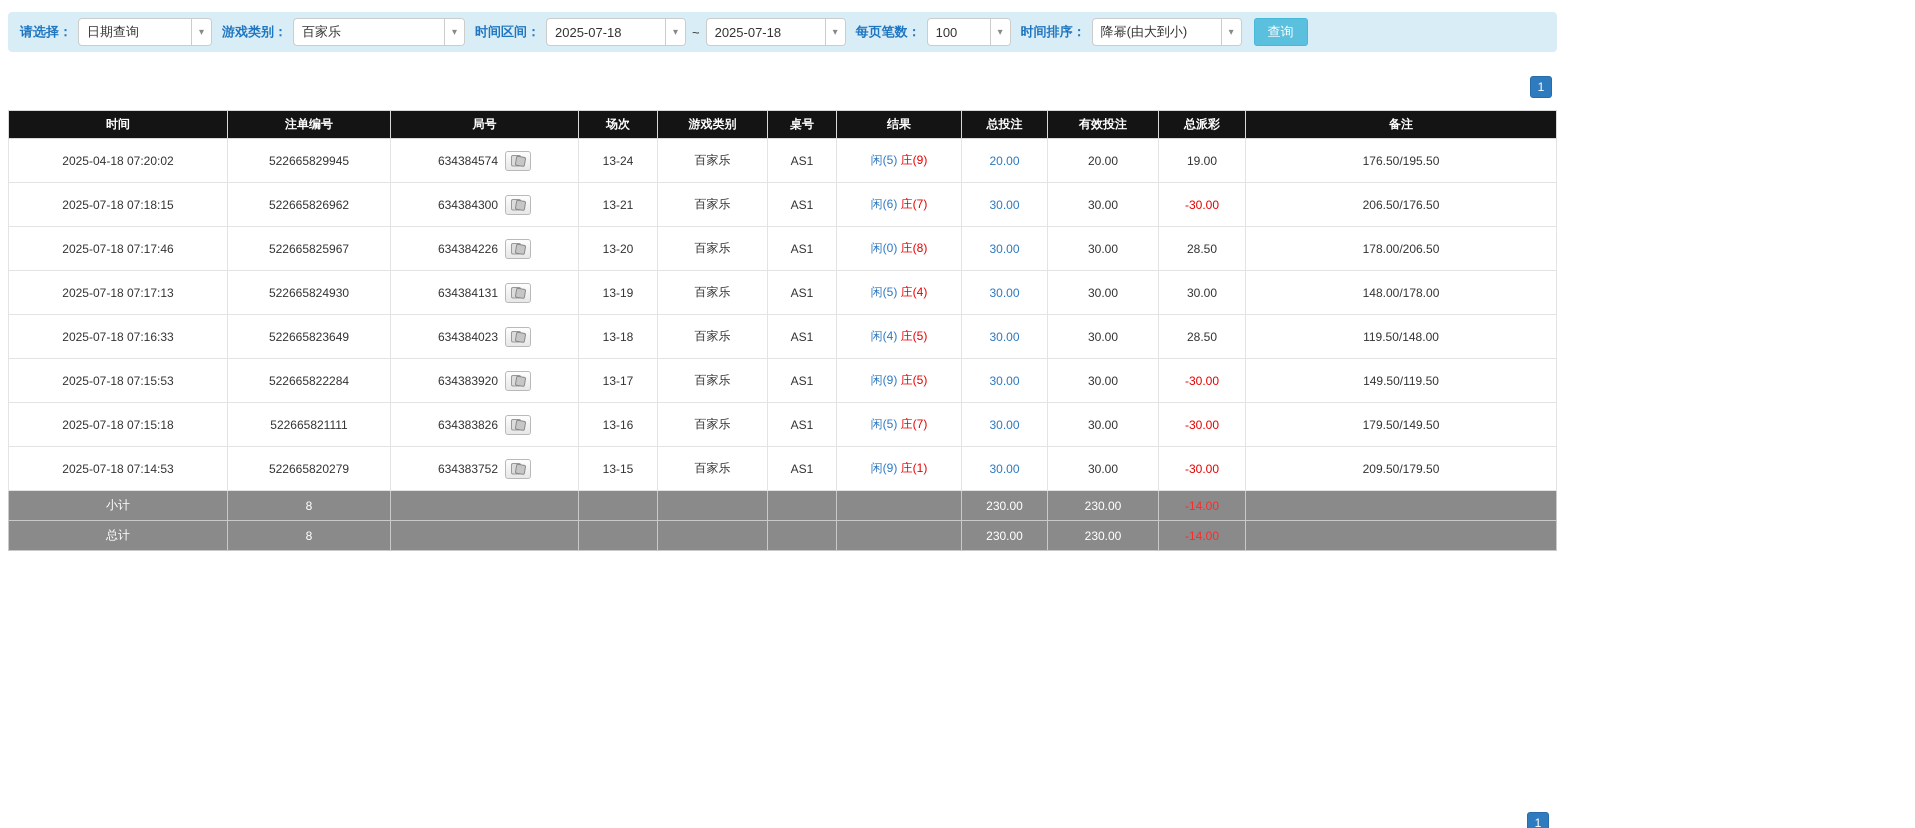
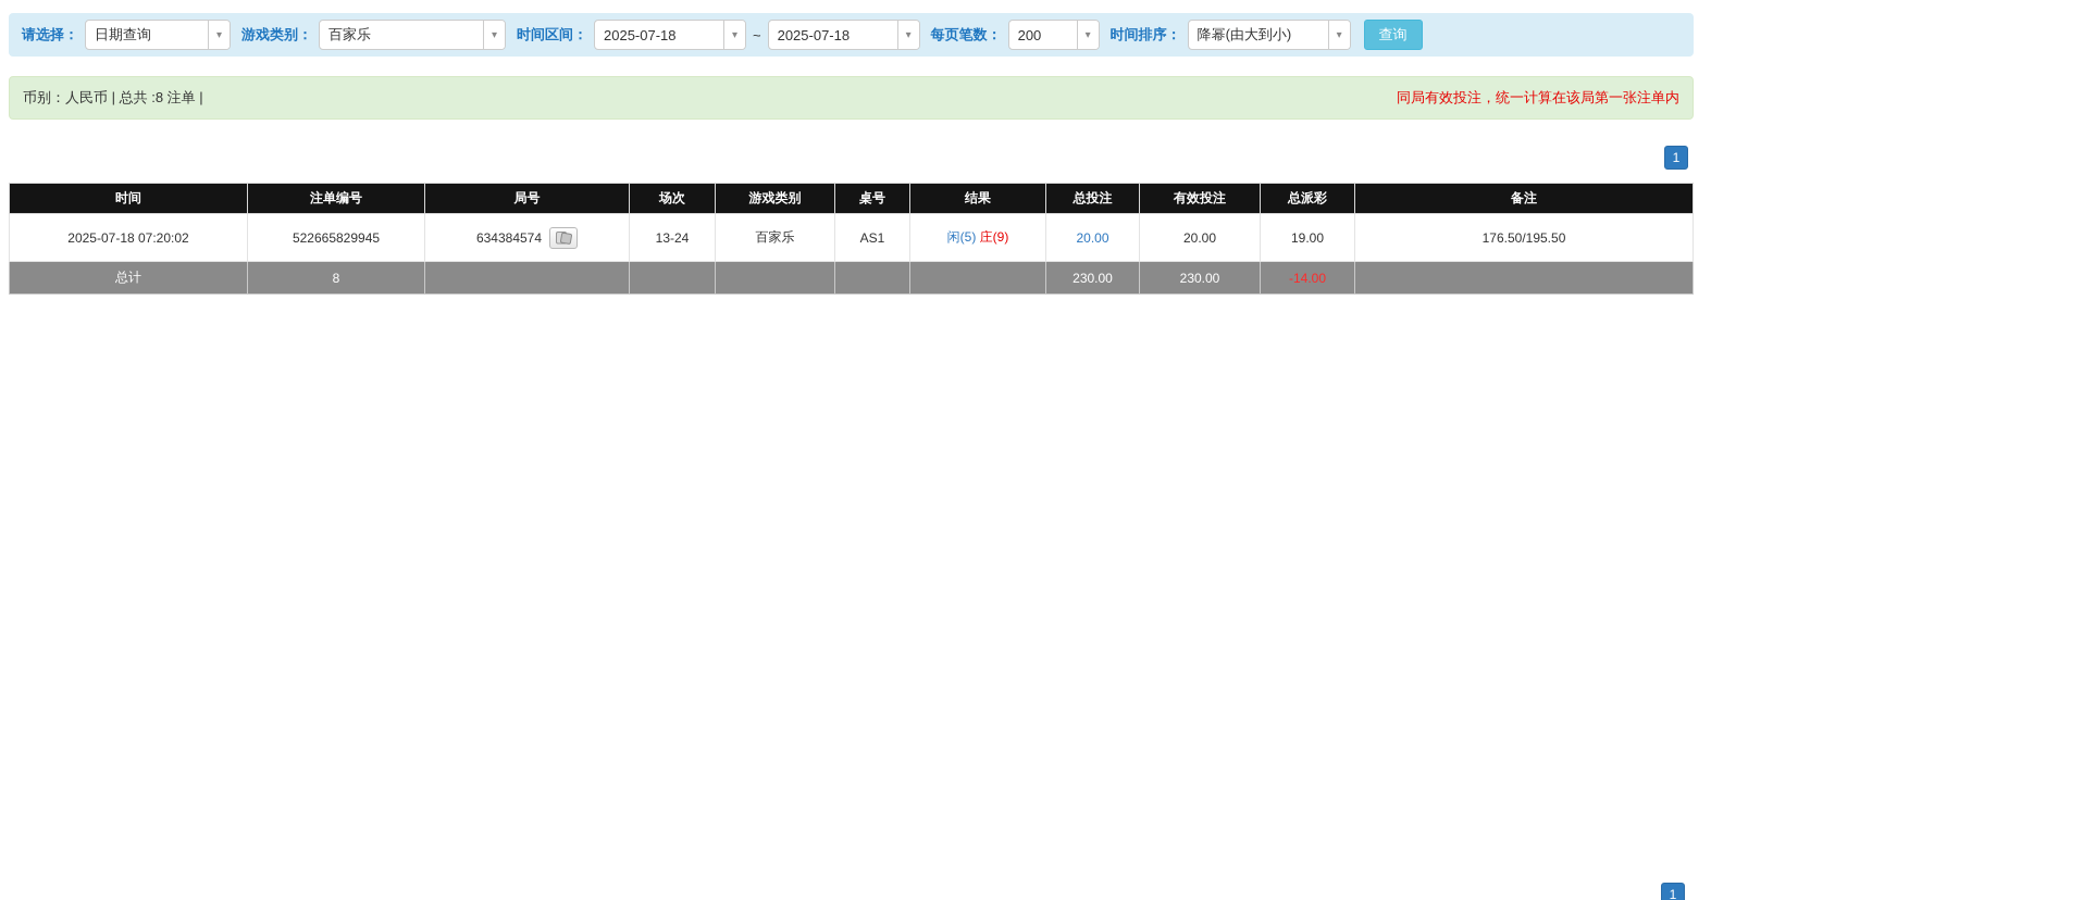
  请选择：
  日期查询
  ▾
  游戏类别：
  百家乐
  ▾
  时间区间：
  2025-07-18
  ▾
  ~
  2025-07-18
  ▾
  每页笔数：
- 100
+ 200
  ▾
  时间排序：
  降幂(由大到小)
  ▾
  查询
+ 币别：人民币 | 总共 :8 注单 |
+ 同局有效投注，统一计算在该局第一张注单内
  1
  时间	注单编号	局号	场次	游戏类别	桌号	结果	总投注	有效投注	总派彩	备注
- 2025-04-18 07:20:02	522665829945	634384574	13-24	百家乐	AS1	闲(5) 庄(9)	20.00	20.00	19.00	176.50/195.50
+ 2025-07-18 07:20:02	522665829945	634384574	13-24	百家乐	AS1	闲(5) 庄(9)	20.00	20.00	19.00	176.50/195.50
- 2025-07-18 07:18:15	522665826962	634384300	13-21	百家乐	AS1	闲(6) 庄(7)	30.00	30.00	-30.00	206.50/176.50
- 2025-07-18 07:17:46	522665825967	634384226	13-20	百家乐	AS1	闲(0) 庄(8)	30.00	30.00	28.50	178.00/206.50
- 2025-07-18 07:17:13	522665824930	634384131	13-19	百家乐	AS1	闲(5) 庄(4)	30.00	30.00	30.00	148.00/178.00
- 2025-07-18 07:16:33	522665823649	634384023	13-18	百家乐	AS1	闲(4) 庄(5)	30.00	30.00	28.50	119.50/148.00
- 2025-07-18 07:15:53	522665822284	634383920	13-17	百家乐	AS1	闲(9) 庄(5)	30.00	30.00	-30.00	149.50/119.50
- 2025-07-18 07:15:18	522665821111	634383826	13-16	百家乐	AS1	闲(5) 庄(7)	30.00	30.00	-30.00	179.50/149.50
- 2025-07-18 07:14:53	522665820279	634383752	13-15	百家乐	AS1	闲(9) 庄(1)	30.00	30.00	-30.00	209.50/179.50
- 小计	8						230.00	230.00	-14.00
  总计	8						230.00	230.00	-14.00
  1
